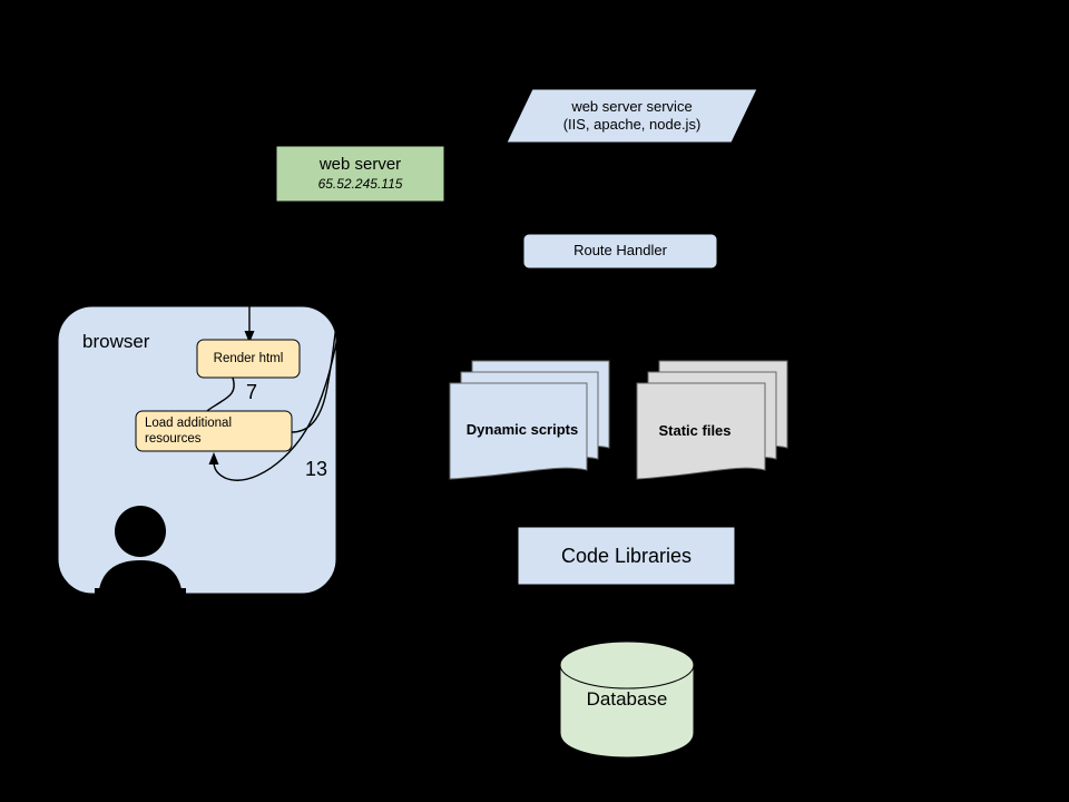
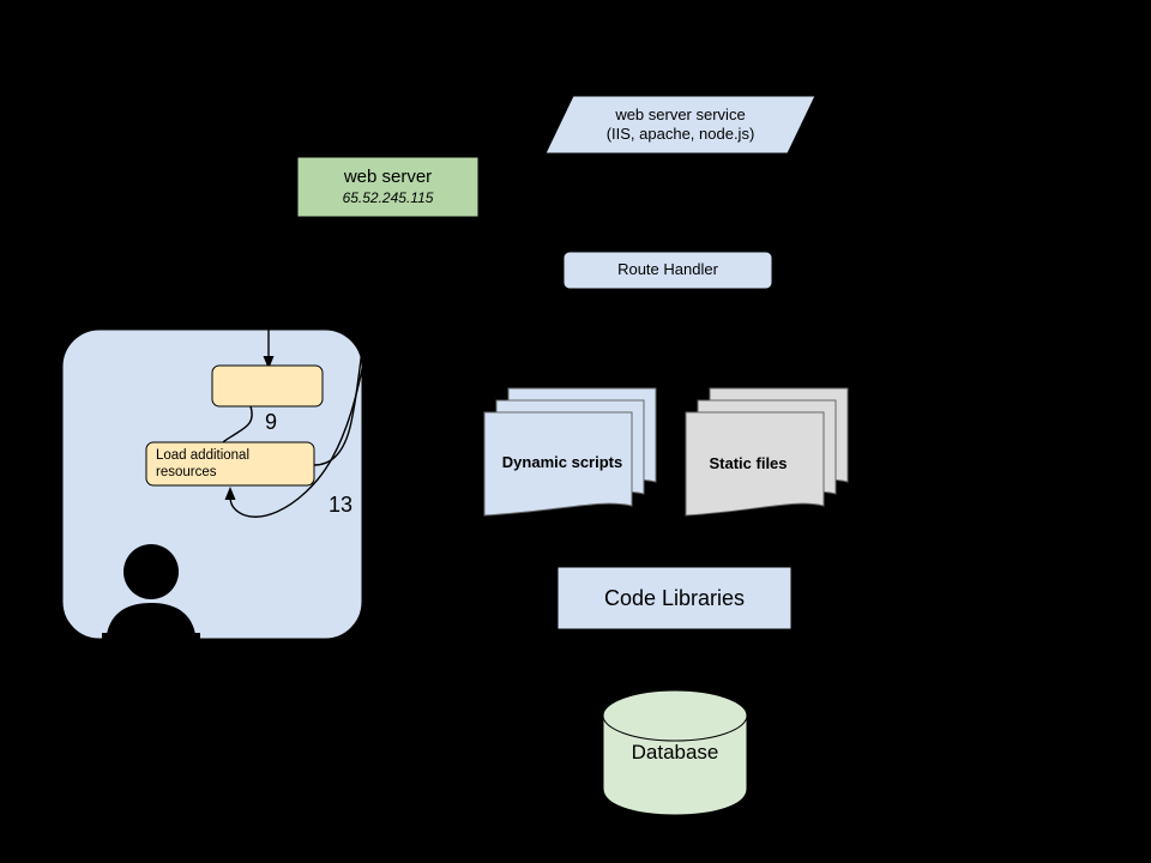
  web server service
  (IIS, apache, node.js)
  web server
  65.52.245.115
  Route Handler
- browser
- Render html
  Load additional
  resources
  Dynamic scripts
  Static files
  Code Libraries
  Database
- 7
+ 9
  13
